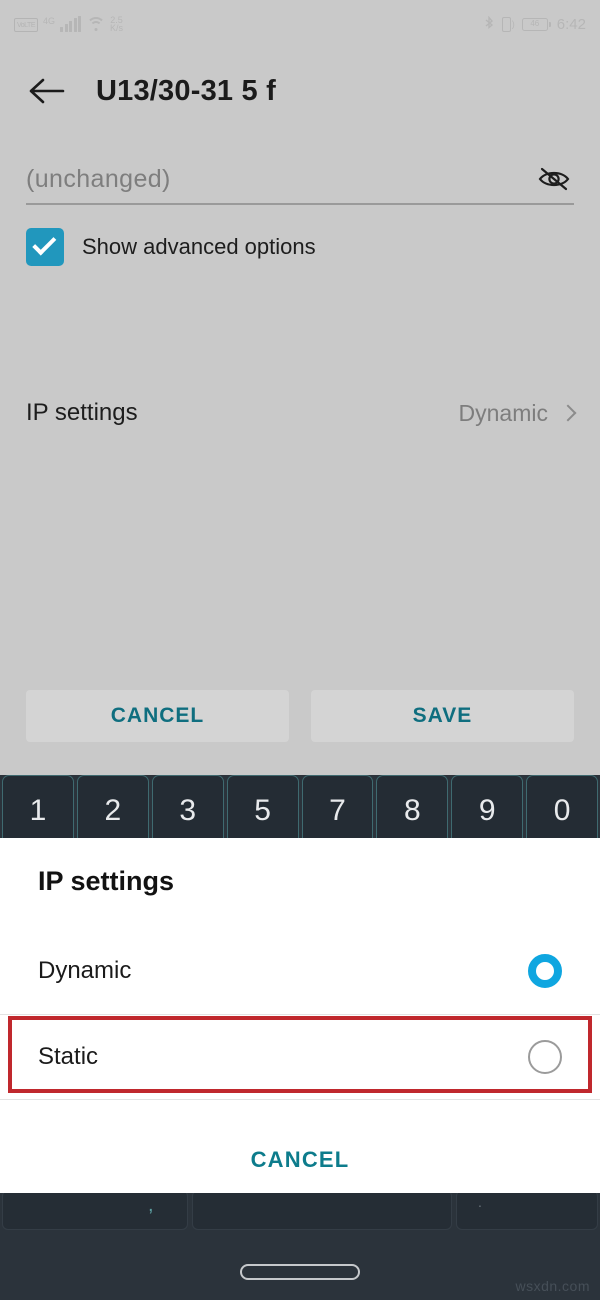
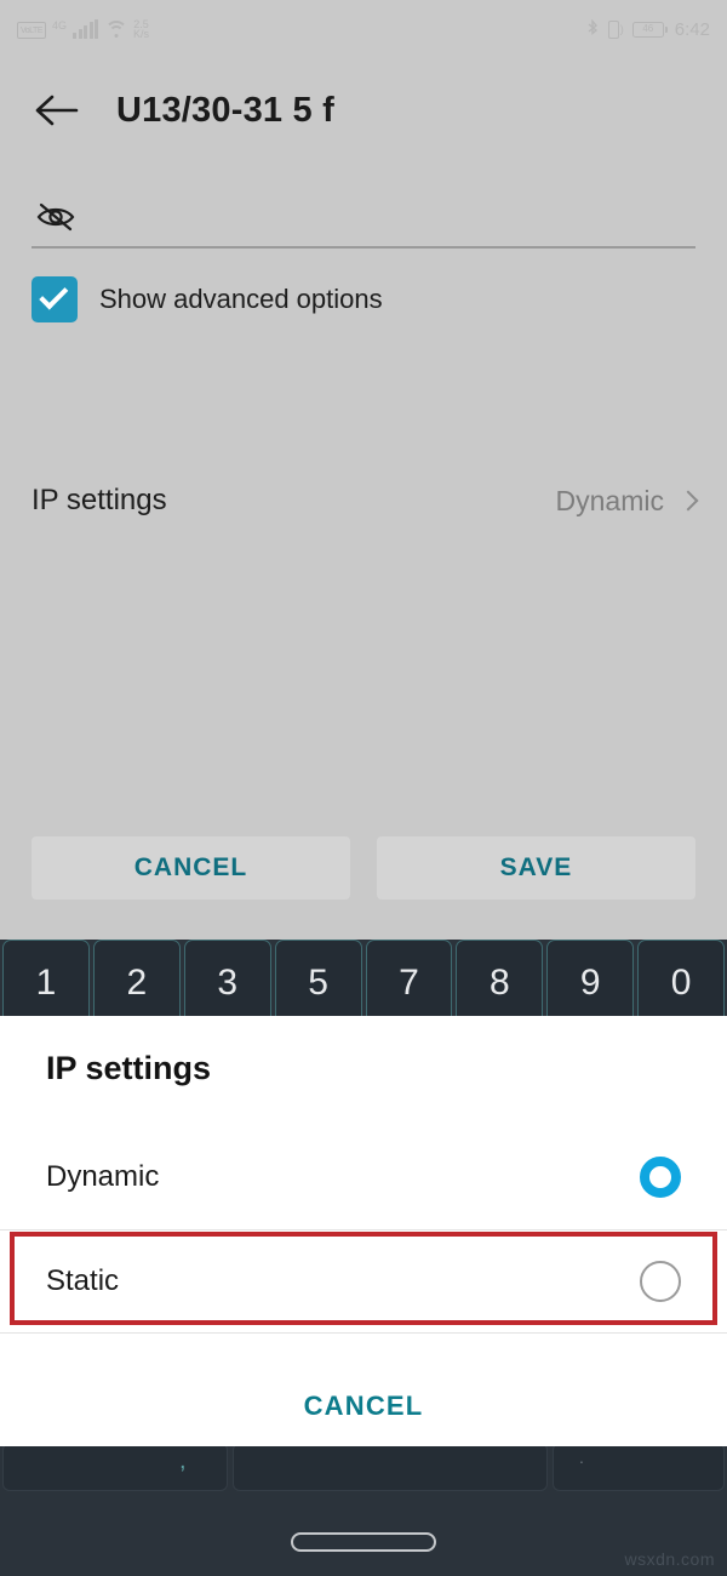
  U13/30-31 5 f
- (unchanged)
  Show advanced options
  IP settings
  Dynamic
  CANCEL
  SAVE
  1
  2
  3
  5
  7
  8
  9
  0
  ,
  .
  wsxdn.com
  IP settings
  Dynamic
  Static
  CANCEL
